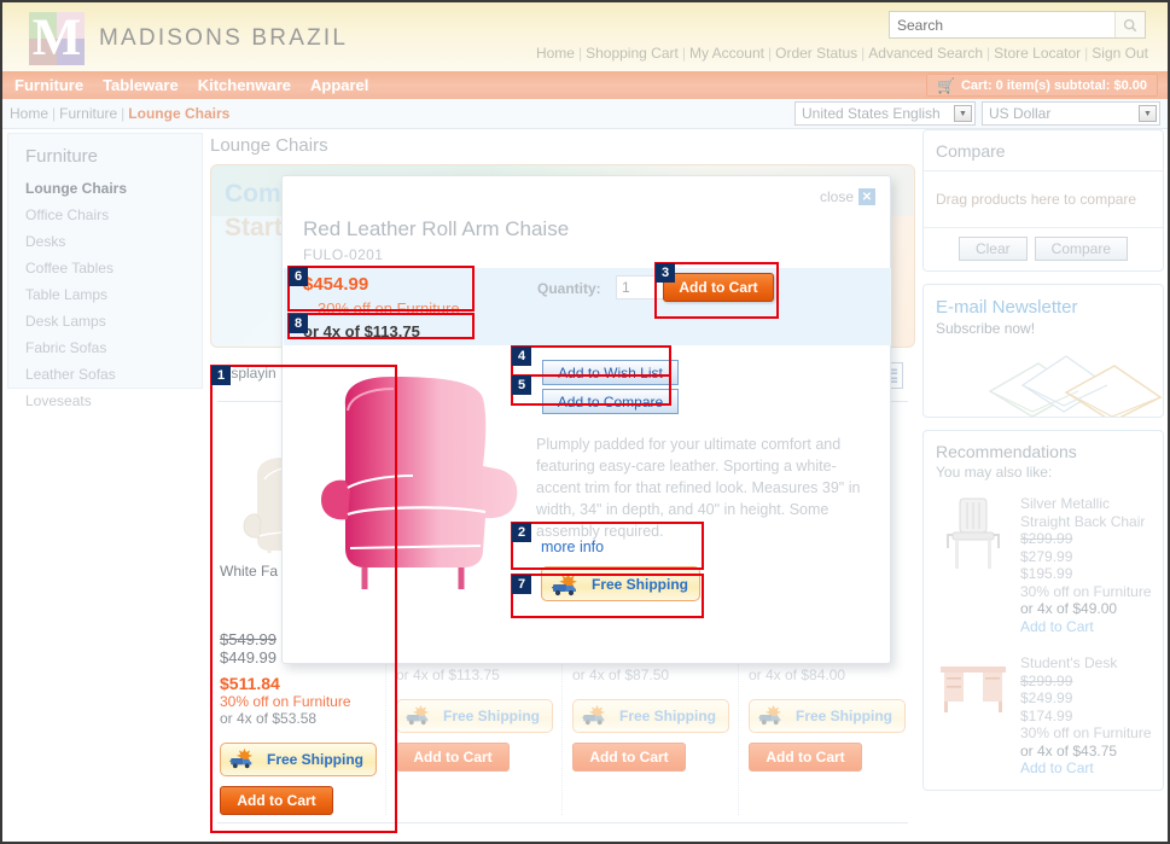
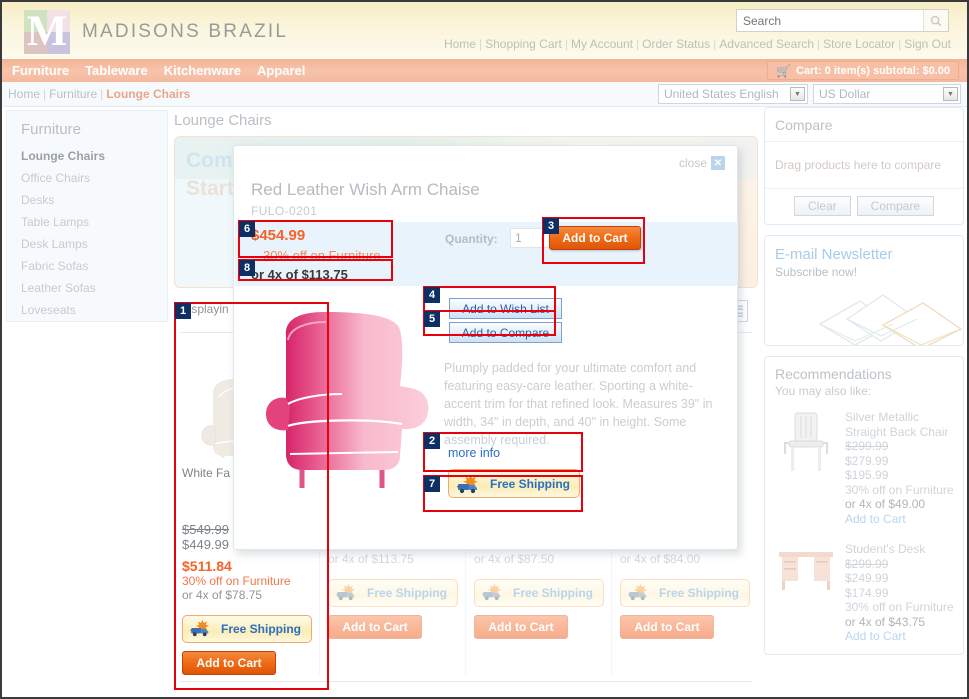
  M
  MADISONS BRAZIL
  Search
  Home | Shopping Cart | My Account | Order Status | Advanced Search | Store Locator | Sign Out
  Furniture
  Tableware
  Kitchenware
  Apparel
  🛒
  Cart: 0 item(s) subtotal: $0.00
  Home | Furniture | Lounge Chairs
  United States English
  US Dollar
  Furniture
  Lounge Chairs
  Office Chairs
  Desks
- Coffee Tables
  Table Lamps
  Desk Lamps
  Fabric Sofas
  Leather Sofas
  Loveseats
  Lounge Chairs
  Start
  splayin
  $549.99
  $449.99
  $511.84
  30% off on Furniture
- or 4x of $53.58
+ or 4x of $78.75
  Free Shipping
  Add to Cart
  or 4x of $113.75
  Free Shipping
  Add to Cart
  or 4x of $87.50
  Free Shipping
  Add to Cart
  or 4x of $84.00
  Free Shipping
  Add to Cart
  Compare
  Drag products here to compare
  Clear
  Compare
  E-mail Newsletter
  Subscribe now!
  Recommendations
  You may also like:
  Silver Metallic Straight Back Chair
  $299.99
  $279.99
  $195.99
  30% off on Furniture
  or 4x of $49.00
  Add to Cart
  Student's Desk
  $299.99
  $249.99
  $174.99
  30% off on Furniture
  or 4x of $43.75
  Add to Cart
  close
  ✕
- Red Leather Roll Arm Chaise
+ Red Leather Wish Arm Chaise
  FULO-0201
  $454.99
  30% off on Furniture
  r 4x of $113.75
  Quantity:
  1
  Add to Cart
  Add to Wish List
  Add to Compare
  Plumply padded for your ultimate comfort and featuring easy-care leather. Sporting a white-accent trim for that refined look. Measures 39" in width, 34" in depth, and 40" in height. Some assembly required.
  more info
  Free Shipping
  1
  2
  3
  4
  5
  6
  7
  8
